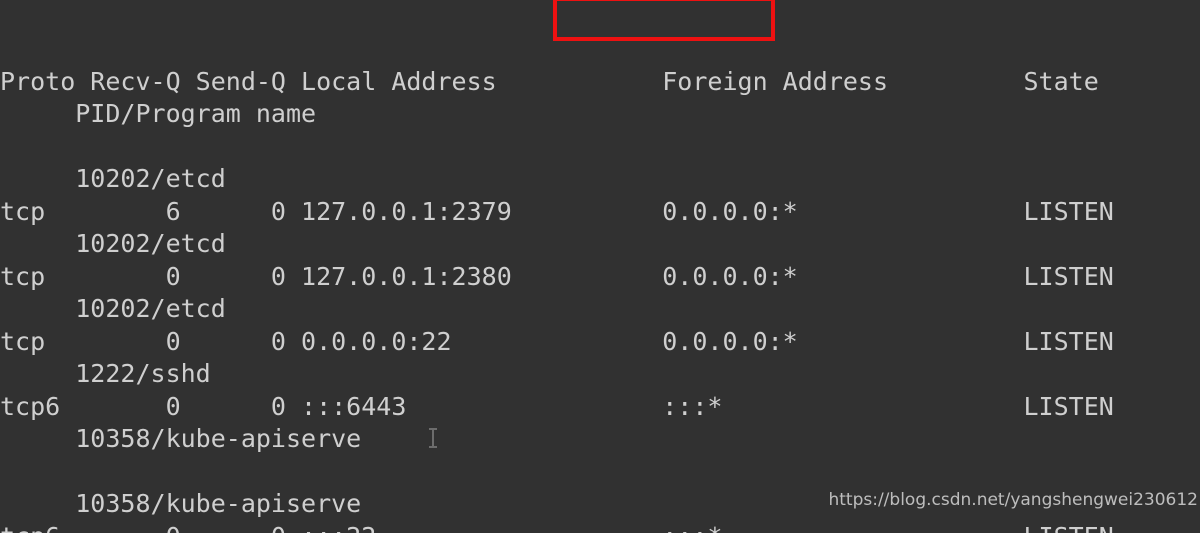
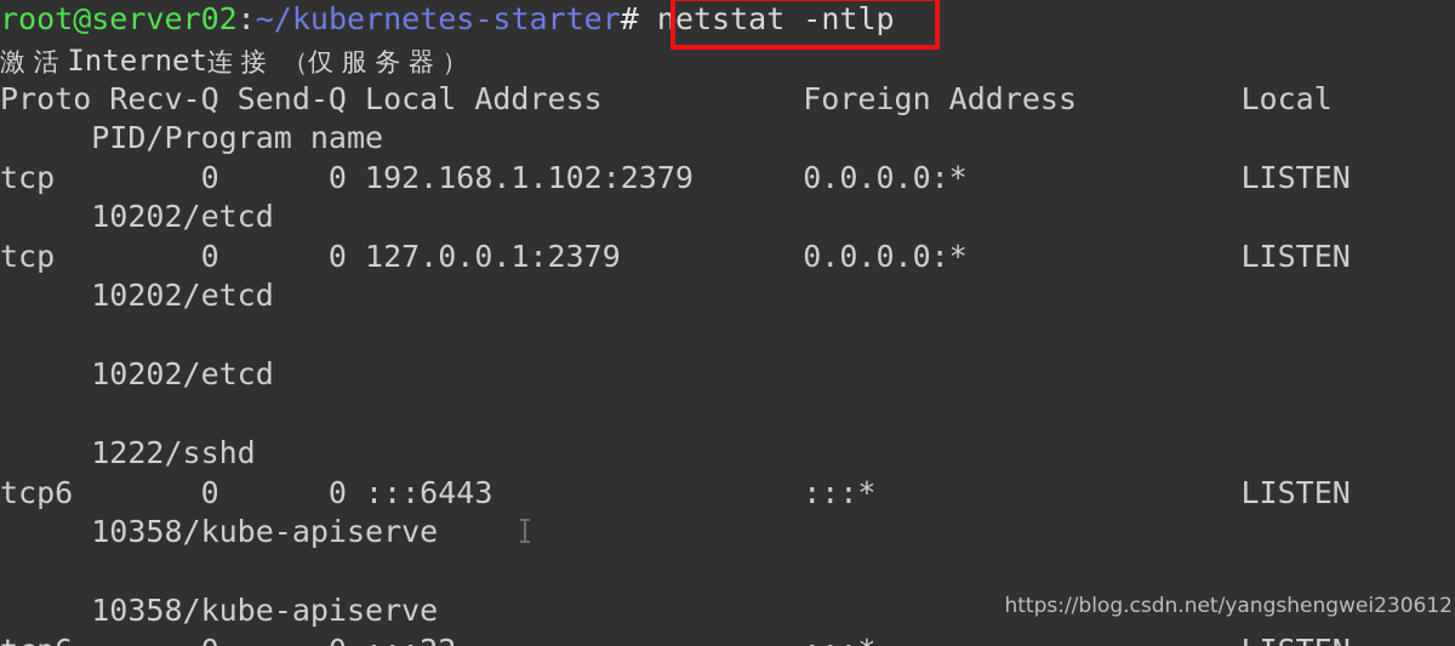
+ root@server02:~/kubernetes-starter# netstat -ntlp
+ 激 活 Internet连 接 （仅 服 务 器 ）
- Proto Recv-Q Send-Q Local Address Foreign Address State
+ Proto Recv-Q Send-Q Local Address Foreign Address Local
  PID/Program name
+ tcp 0 0 192.168.1.102:2379 0.0.0.0:* LISTEN
  10202/etcd
- tcp 6 0 127.0.0.1:2379 0.0.0.0:* LISTEN
+ tcp 0 0 127.0.0.1:2379 0.0.0.0:* LISTEN
  10202/etcd
- tcp 0 0 127.0.0.1:2380 0.0.0.0:* LISTEN
  10202/etcd
- tcp 0 0 0.0.0.0:22 0.0.0.0:* LISTEN
  1222/sshd
  tcp6 0 0 :::6443 :::* LISTEN
  10358/kube-apiserve
  10358/kube-apiserve
  https://blog.csdn.net/yangshengwei230612
